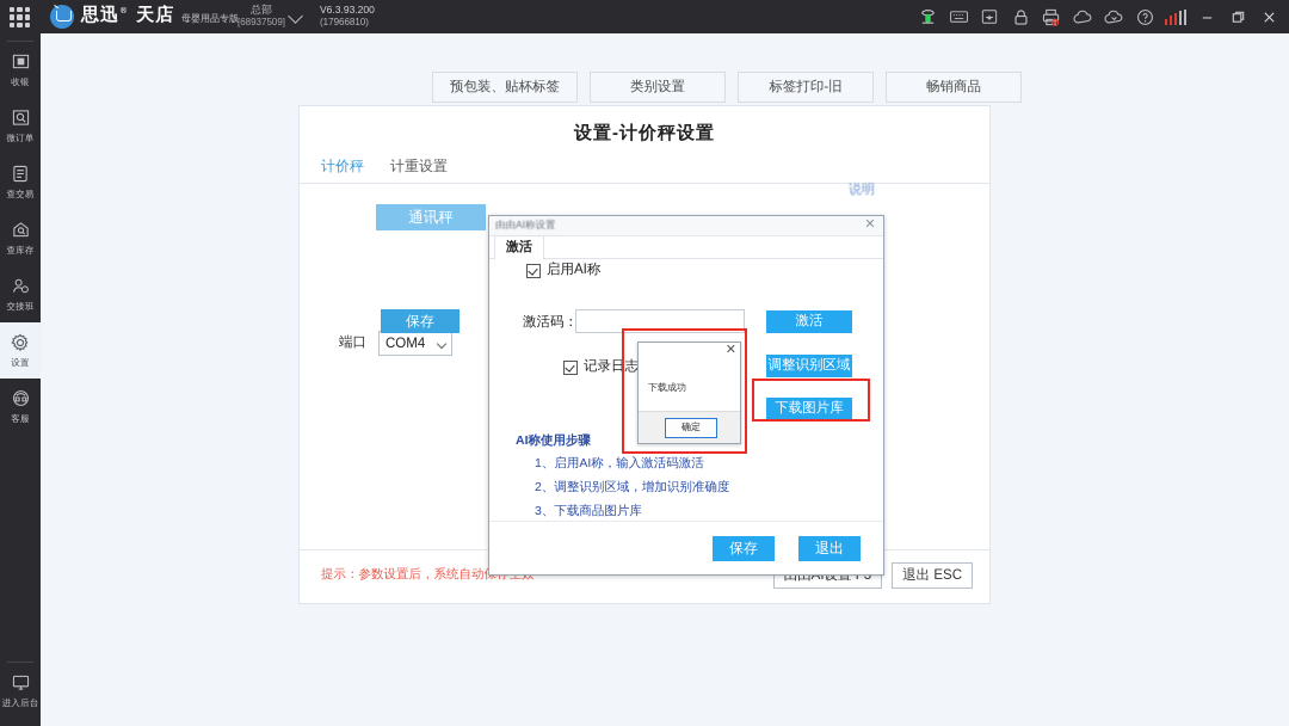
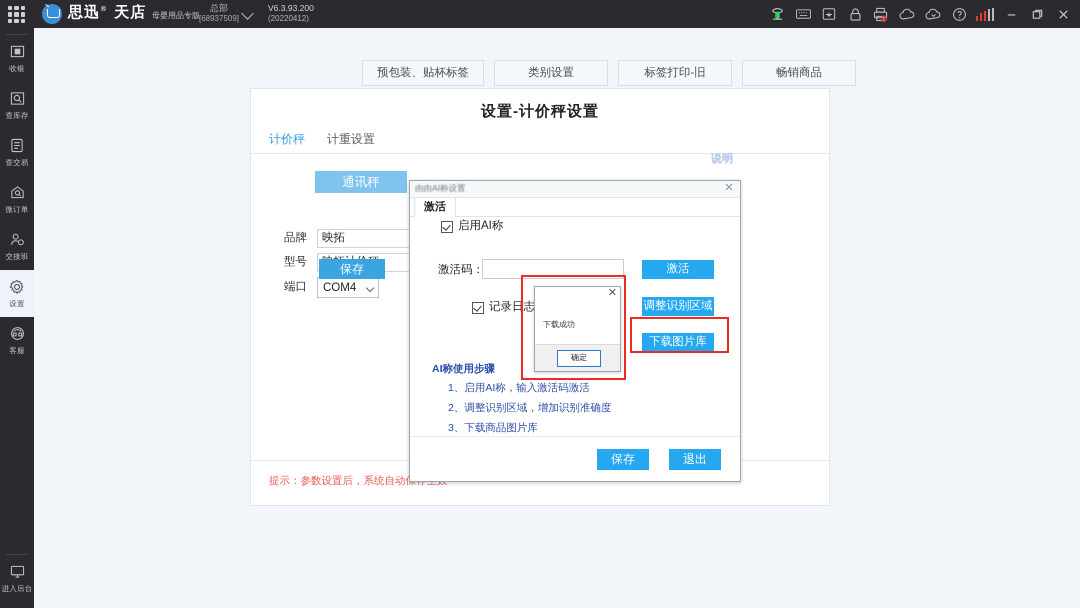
  思迅® 天店
  母婴用品专版
  总部
  [68937509]
  V6.3.93.200
- (17966810)
+ (20220412)
  收银
- 微订单
+ 查库存
  查交易
- 查库存
+ 微订单
  交接班
  设置
  客服
  进入后台
  预包装、贴杯标签
  类别设置
  标签打印-旧
  畅销商品
  设置-计价秤设置
  计价秤
  计重设置
  通讯秤
  说明
+ 品牌
+ 映拓
+ 型号
  端口
  COM4
  保存
  提示：参数设置后，系统自动
- 退出 ESC
  由由AI称设置
  ✕
  激活
  启用AI称
  激活码：
  记录日志
  激活
  调整识别区域
  下载图片库
  AI称使用步骤
  1、启用AI称，输入激活码激活
  2、调整识别区域，增加识别准确度
  3、下载商品图片库
  保存
  退出
  ✕
  下载成功
  确定
